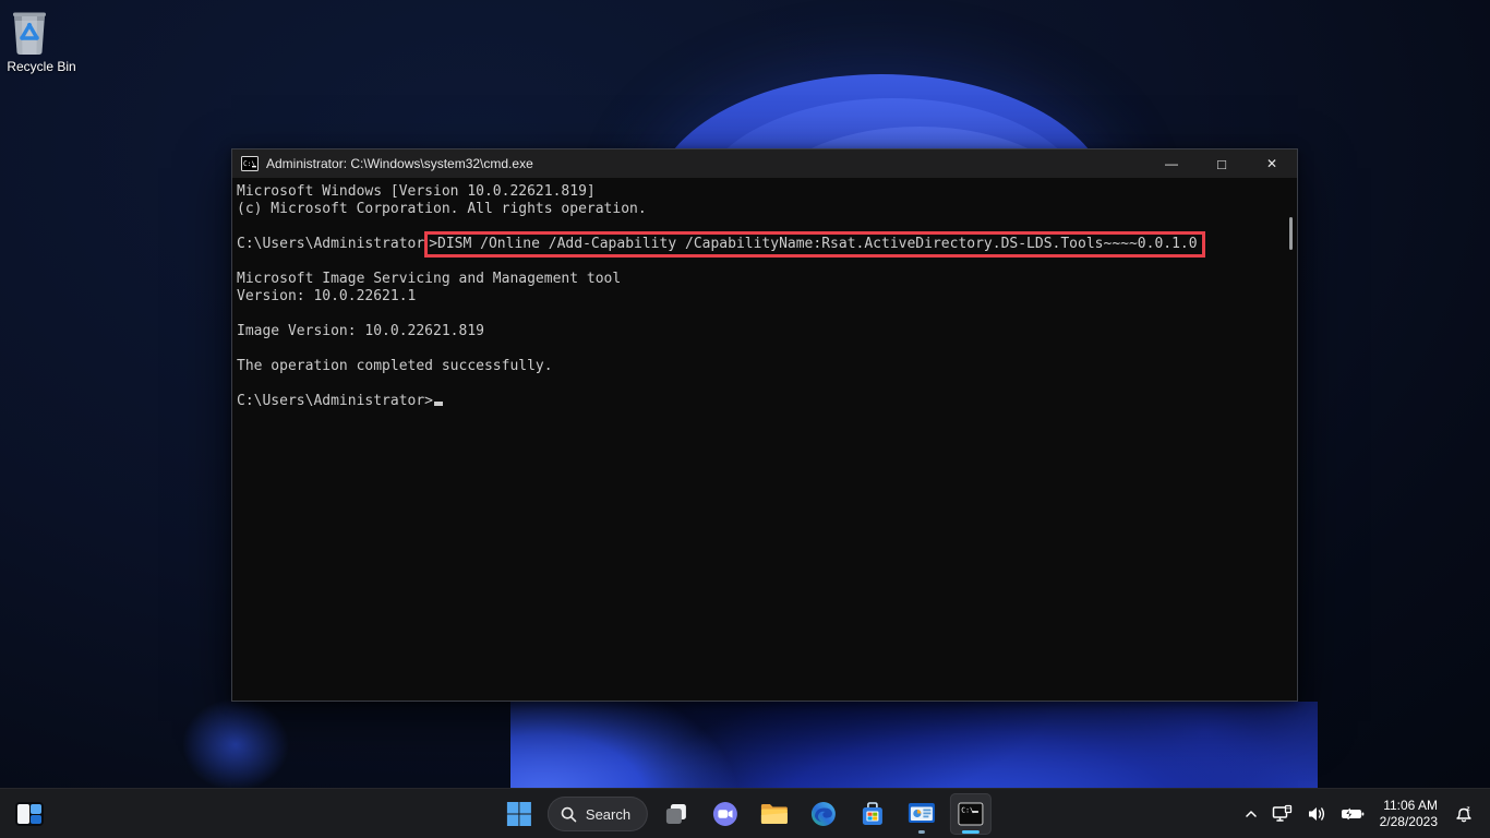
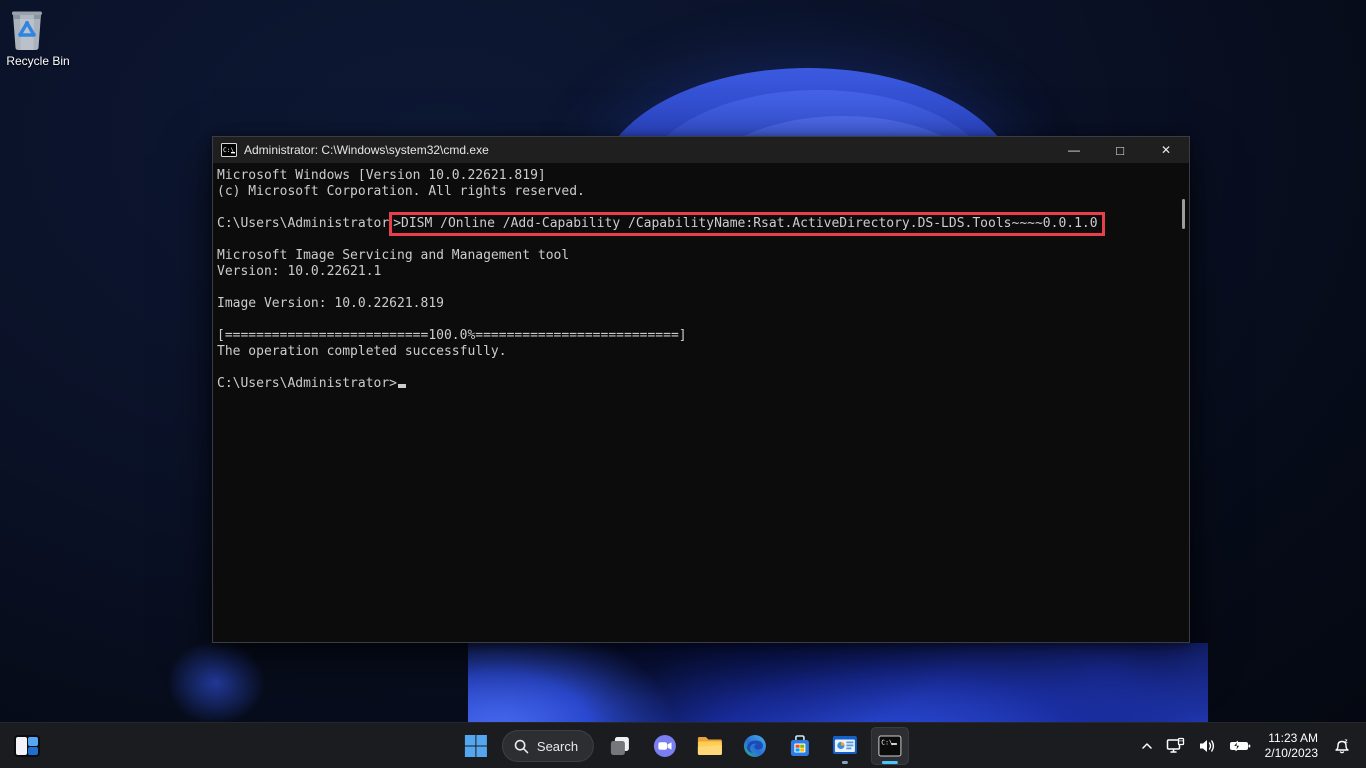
  Recycle Bin
  Administrator: C:\Windows\system32\cmd.exe
  —
  □
  ✕
  Microsoft Windows [Version 10.0.22621.819]
- (c) Microsoft Corporation. All rights operation.
+ (c) Microsoft Corporation. All rights reserved.
  C:\Users\Administrator
  >DISM /Online /Add-Capability /CapabilityName:Rsat.ActiveDirectory.DS-LDS.Tools~~~~0.0.1.0
  Microsoft Image Servicing and Management tool
  Version: 10.0.22621.1
  Image Version: 10.0.22621.819
+ [==========================100.0%==========================]
  The operation completed successfully.
  C:\Users\Administrator>
  Search
  C:\
- 11:06 AM
+ 11:23 AM
- 2/28/2023
+ 2/10/2023
